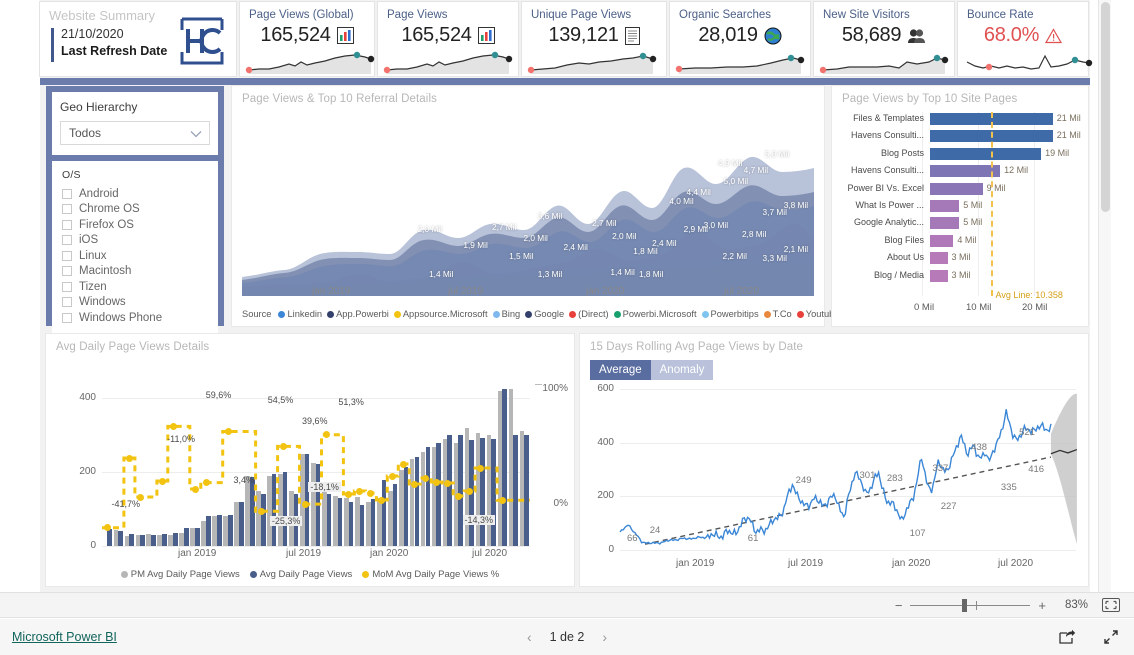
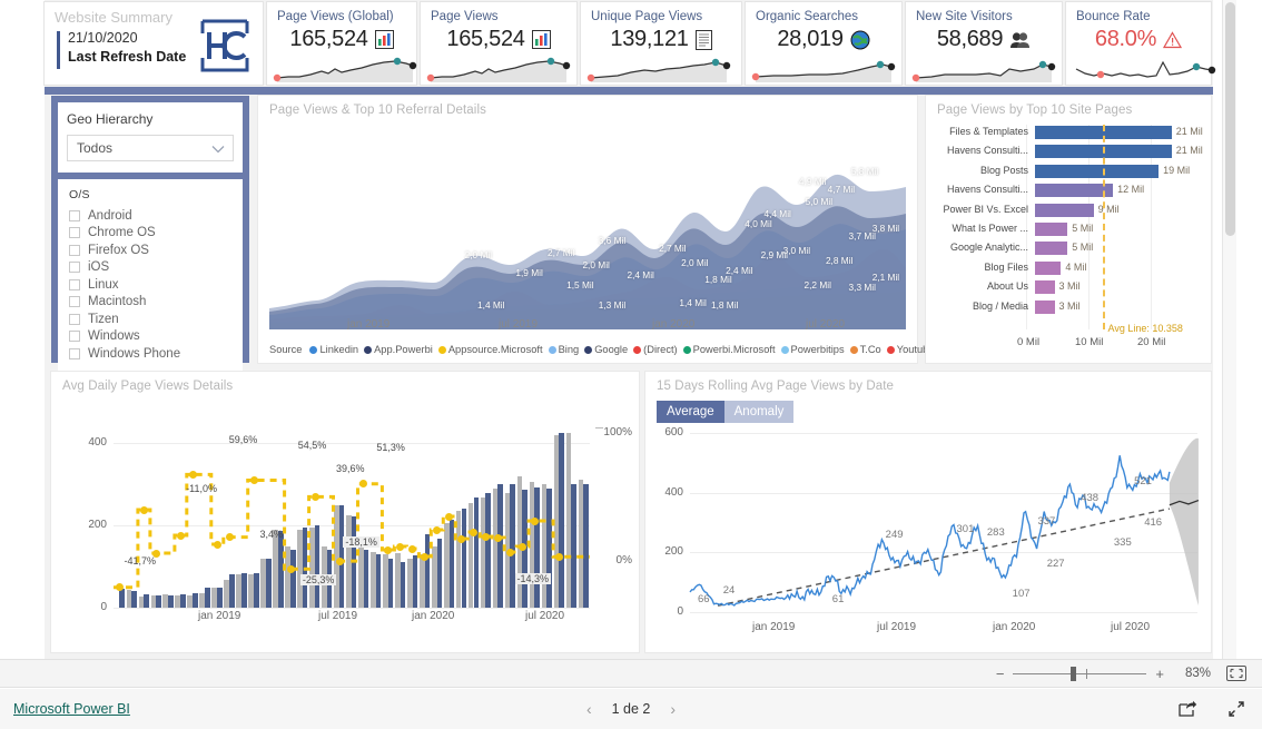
  Website Summary
  21/10/2020
  Last Refresh Date
  Page Views (Global)
  165,524
  Page Views
  165,524
  Unique Page Views
  139,121
  Organic Searches
  28,019
  New Site Visitors
  58,689
  Bounce Rate
  68.0%
  Geo Hierarchy
  Todos
  O/S
  Android
  Chrome OS
  Firefox OS
  iOS
  Linux
  Macintosh
  Tizen
  Windows
  Windows Phone
  Page Views & Top 10 Referral Details
  2,0 Mil
  1,4 Mil
  1,9 Mil
  2,7 Mil
  1,5 Mil
  2,0 Mil
  3,6 Mil
  1,3 Mil
  2,4 Mil
  2,7 Mil
  2,0 Mil
  1,4 Mil
  1,8 Mil
  1,8 Mil
  2,4 Mil
  4,0 Mil
  4,4 Mil
  2,9 Mil
  3,0 Mil
  4,9 Mil
  5,0 Mil
  2,2 Mil
  4,7 Mil
  2,8 Mil
  5,8 Mil
  3,7 Mil
  3,3 Mil
  3,8 Mil
  2,1 Mil
  jan 2019
  jul 2019
  jan 2020
  jul 2020
  Source
  Linkedin
  App.Powerbi
  Appsource.Microsoft
  Bing
  Google
  (Direct)
  Powerbi.Microsoft
  Powerbitips
  T.Co
  Youtu
  Page Views by Top 10 Site Pages
  Files & Templates
  21 Mil
  Havens Consulti...
  21 Mil
  Blog Posts
  19 Mil
  Havens Consulti...
  12 Mil
  Power BI Vs. Excel
  9 Mil
  What Is Power ...
  5 Mil
  Google Analytic...
  5 Mil
  Blog Files
  4 Mil
  About Us
  3 Mil
  Blog / Media
  3 Mil
  0 Mil
  10 Mil
  20 Mil
  Avg Line: 10.358
  Avg Daily Page Views Details
  -41,7%
  -11,0%
  59,6%
  3,4%
  54,5%
  -25,3%
  39,6%
  -18,1%
  51,3%
  -14,3%
  jan 2019
  jul 2019
  jan 2020
  jul 2020
- PM Avg Daily Page Views
- Avg Daily Page Views
- MoM Avg Daily Page Views %
  0
  200
  400
  100%
  0%
  15 Days Rolling Avg Page Views by Date
  Average
  Anomaly
  66
  24
  61
  249
  301
  283
  107
  337
  227
  438
  335
  521
  416
  jan 2019
  jul 2019
  jan 2020
  jul 2020
  0
  200
  400
  600
  −
  +
  83%
  Microsoft Power BI
  ‹
  1 de 2
  ›
